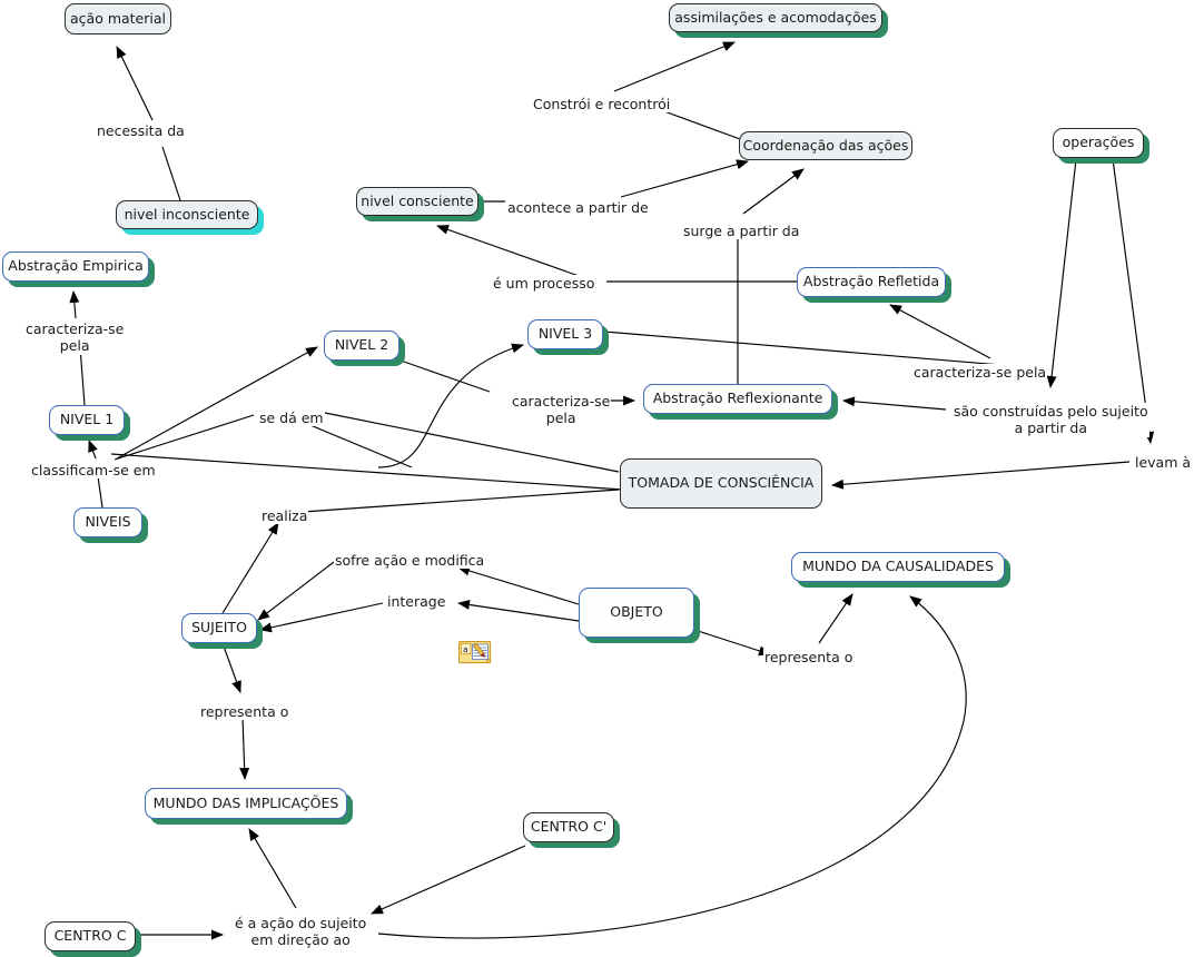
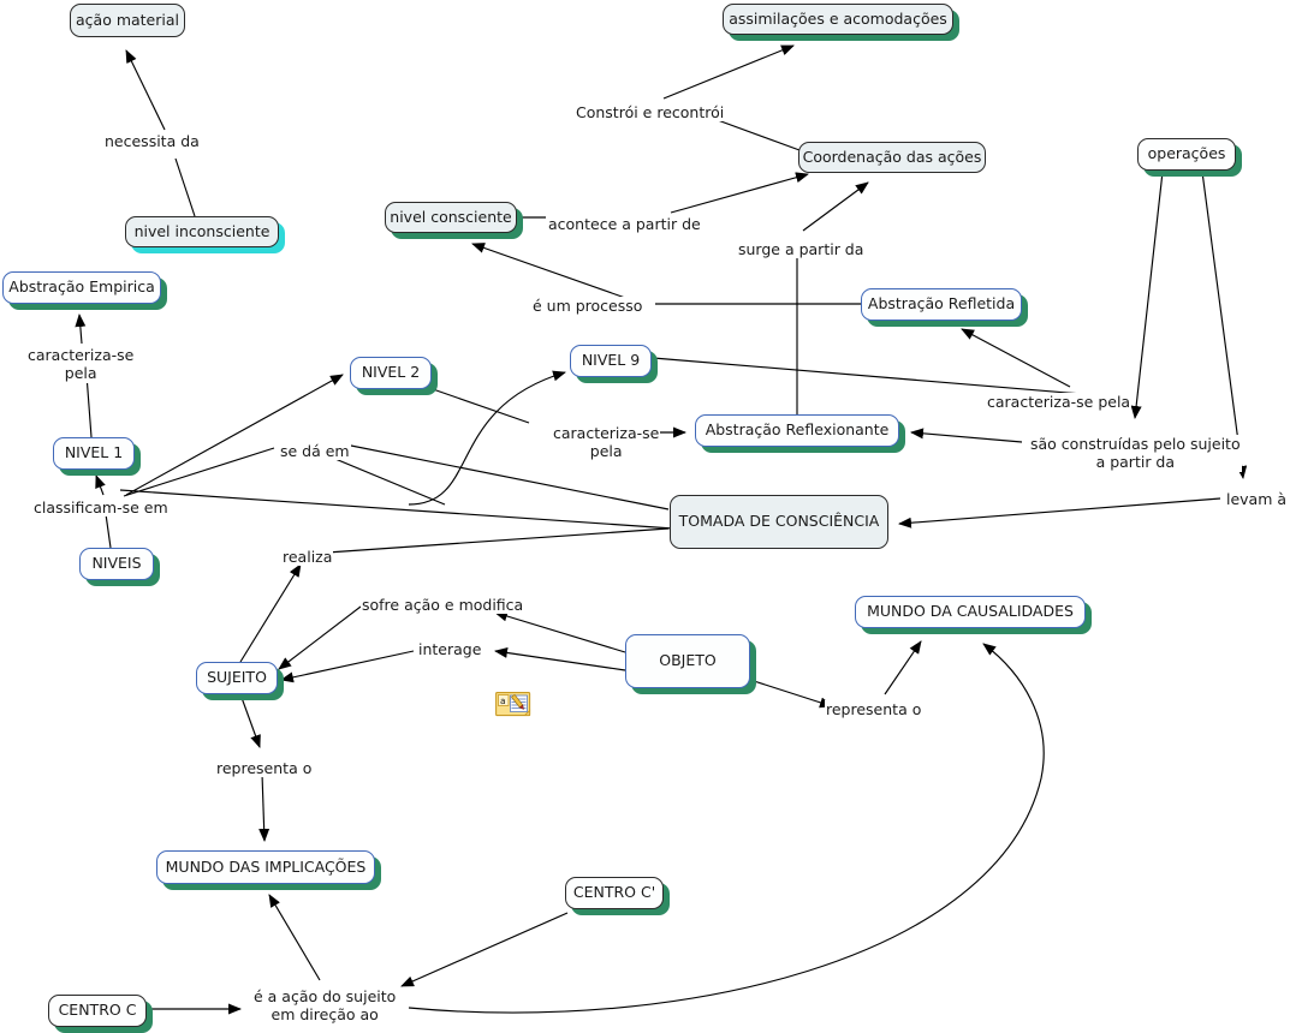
  ação material
  assimilações e acomodações
  operações
  Coordenação das ações
  nivel inconsciente
  nivel consciente
  Abstração Empirica
  Abstração Refletida
- NIVEL 3
+ NIVEL 9
  NIVEL 2
  Abstração Reflexionante
  NIVEL 1
  TOMADA DE CONSCIÊNCIA
  NIVEIS
  MUNDO DA CAUSALIDADES
  OBJETO
  SUJEITO
  MUNDO DAS IMPLICAÇÕES
  CENTRO C'
  CENTRO C
  necessita da
  Constrói e recontrói
  acontece a partir de
  surge a partir da
  caracteriza-se
  pela
  é um processo
  caracteriza-se
  pela
  caracteriza-se pela
  se dá em
  são construídas pelo sujeito
  a partir da
  classificam-se em
  levam à
  realiza
  sofre ação e modifica
  interage
  representa o
  representa o
  é a ação do sujeito
  em direção ao
  a
